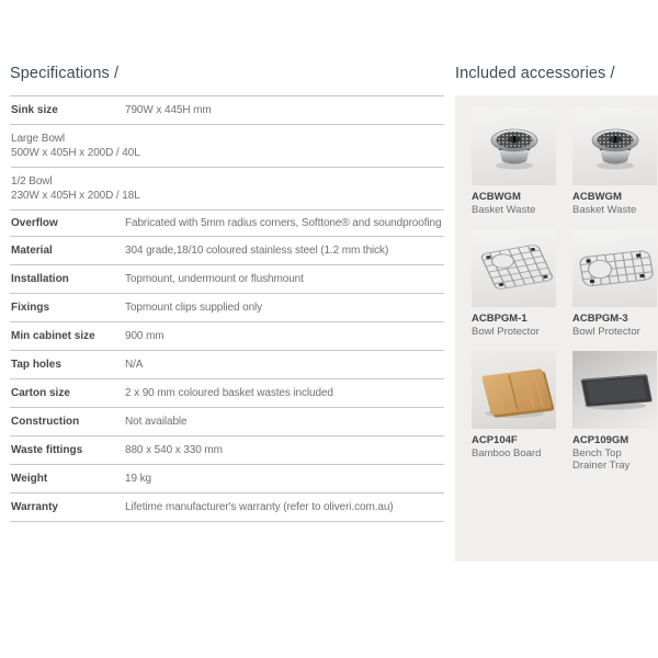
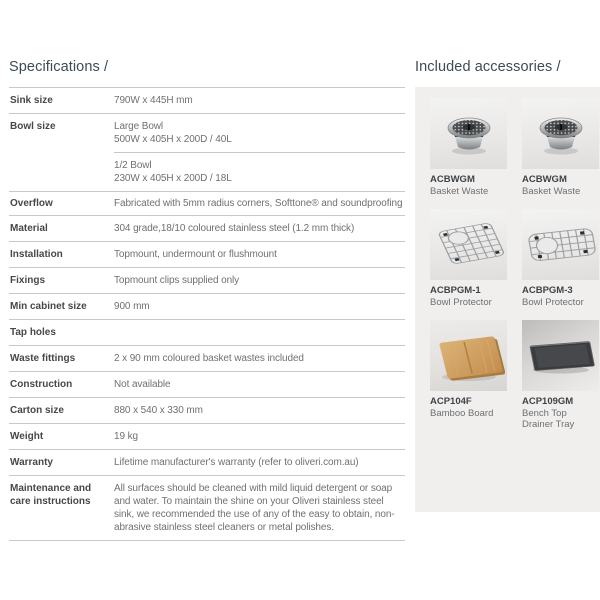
  Specifications /
  Included accessories /
  Sink size
  790W x 445H mm
+ Bowl size
  Large Bowl
  500W x 405H x 200D / 40L
  1/2 Bowl
  230W x 405H x 200D / 18L
  Overflow
  Fabricated with 5mm radius corners, Softtone® and soundproofing
  Material
  304 grade,18/10 coloured stainless steel (1.2 mm thick)
  Installation
  Topmount, undermount or flushmount
  Fixings
  Topmount clips supplied only
  Min cabinet size
  900 mm
  Tap holes
- N/A
- Carton size
+ Waste fittings
  2 x 90 mm coloured basket wastes included
  Construction
  Not available
- Waste fittings
+ Carton size
  880 x 540 x 330 mm
  Weight
  19 kg
  Warranty
  Lifetime manufacturer's warranty (refer to oliveri.com.au)
+ Maintenance and care instructions
+ All surfaces should be cleaned with mild liquid detergent or soap and water. To maintain the shine on your Oliveri stainless steel sink, we recommended the use of any of the easy to obtain, non-abrasive stainless steel cleaners or metal polishes.
  ACBWGM
  Basket Waste
  ACBWGM
  Basket Waste
  ACBPGM-1
  Bowl Protector
  ACBPGM-3
  Bowl Protector
  ACP104F
  Bamboo Board
  ACP109GM
  Bench Top Drainer Tray
